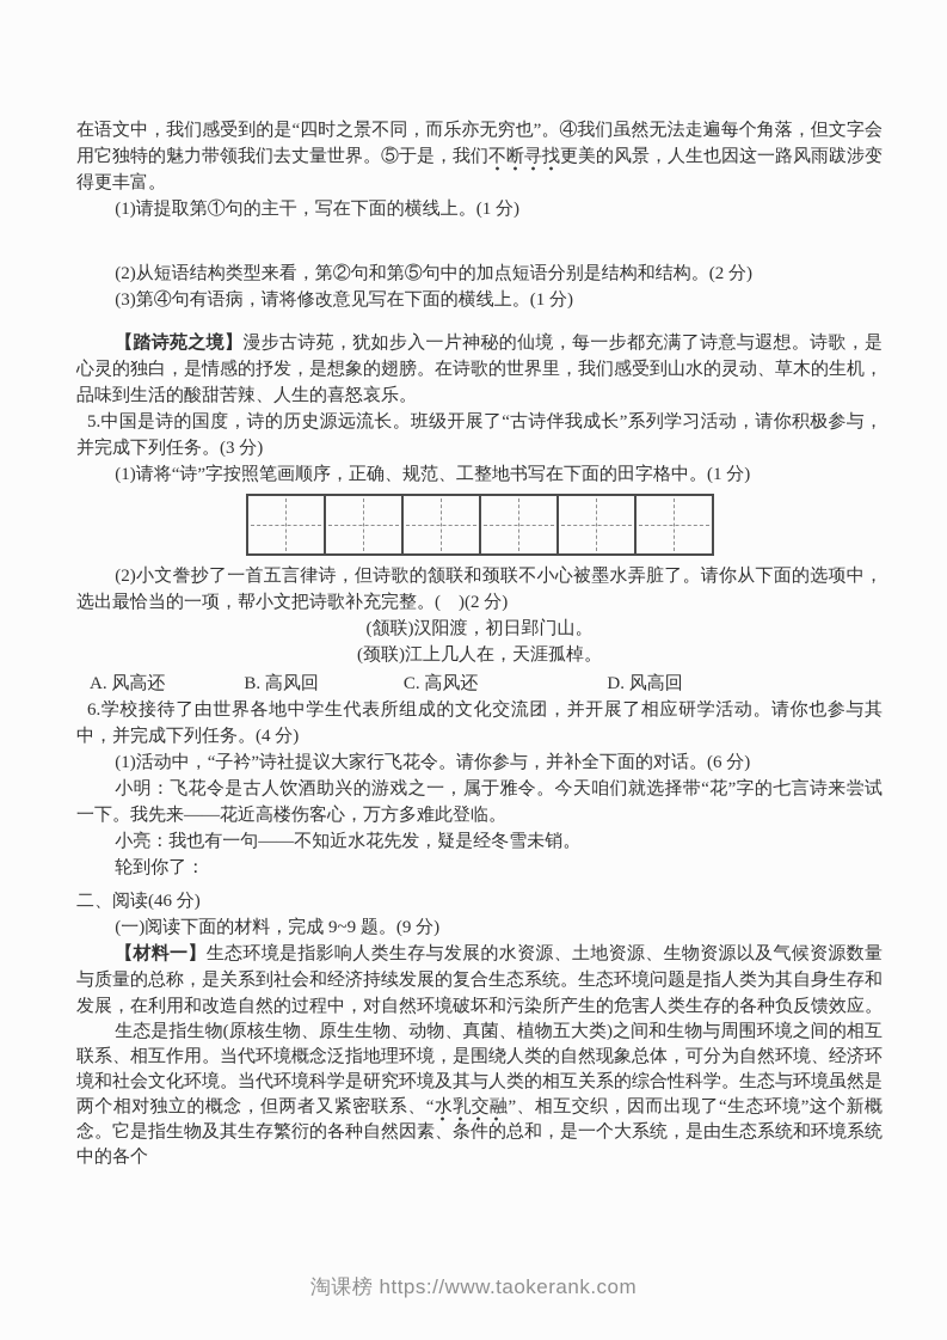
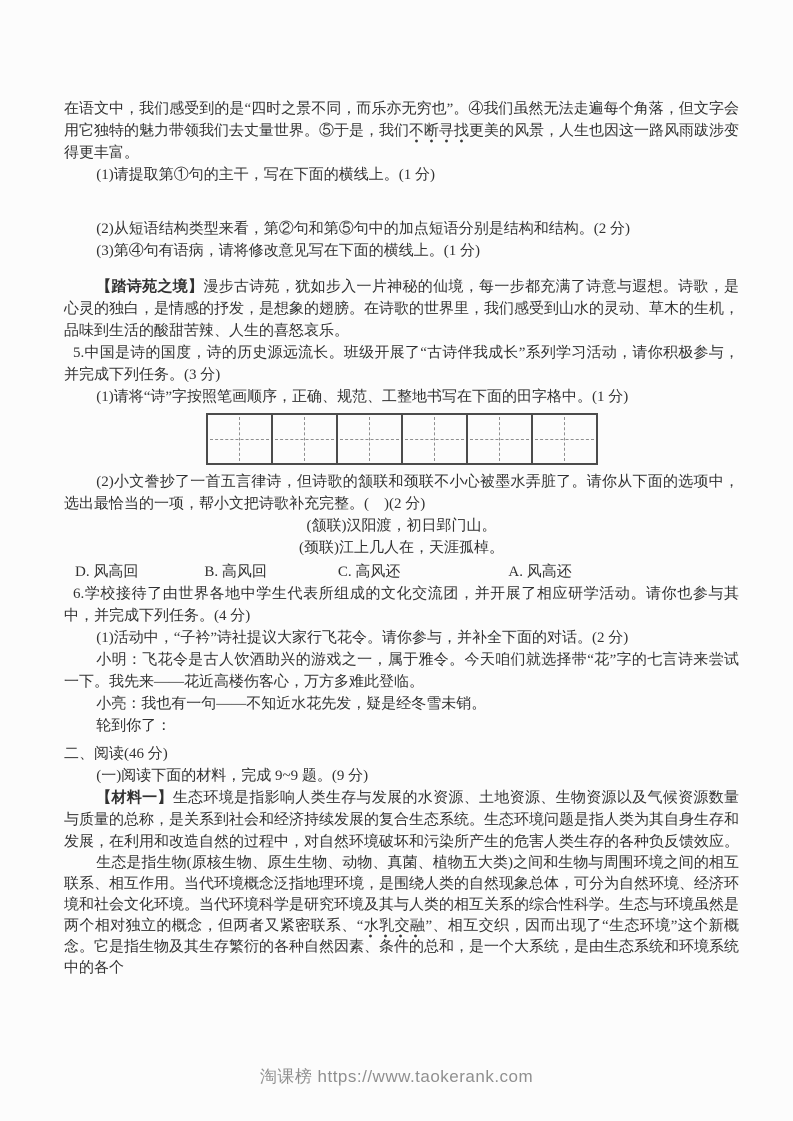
  在语文中，我们感受到的是“四时之景不同，而乐亦无穷也”。④我们虽然无法走遍每个角落，但文字会用它独特的魅力带领我们去丈量世界。⑤于是，我们不断寻找更美的风景，人生也因这一路风雨跋涉变得更丰富。
  (1)请提取第①句的主干，写在下面的横线上。(1 分)
  (2)从短语结构类型来看，第②句和第⑤句中的加点短语分别是结构和结构。(2 分)
  (3)第④句有语病，请将修改意见写在下面的横线上。(1 分)
  【踏诗苑之境】漫步古诗苑，犹如步入一片神秘的仙境，每一步都充满了诗意与遐想。诗歌，是心灵的独白，是情感的抒发，是想象的翅膀。在诗歌的世界里，我们感受到山水的灵动、草木的生机，品味到生活的酸甜苦辣、人生的喜怒哀乐。
  5.中国是诗的国度，诗的历史源远流长。班级开展了“古诗伴我成长”系列学习活动，请你积极参与，并完成下列任务。(3 分)
  (1)请将“诗”字按照笔画顺序，正确、规范、工整地书写在下面的田字格中。(1 分)
  (2)小文誊抄了一首五言律诗，但诗歌的颔联和颈联不小心被墨水弄脏了。请你从下面的选项中，选出最恰当的一项，帮小文把诗歌补充完整。( )(2 分)
  (颔联)汉阳渡，初日郢门山。
  (颈联)江上几人在，天涯孤棹。
- A. 风高还
+ D. 风高回
  B. 高风回
  C. 高风还
- D. 风高回
+ A. 风高还
  6.学校接待了由世界各地中学生代表所组成的文化交流团，并开展了相应研学活动。请你也参与其中，并完成下列任务。(4 分)
- (1)活动中，“子衿”诗社提议大家行飞花令。请你参与，并补全下面的对话。(6 分)
+ (1)活动中，“子衿”诗社提议大家行飞花令。请你参与，并补全下面的对话。(2 分)
  小明：飞花令是古人饮酒助兴的游戏之一，属于雅令。今天咱们就选择带“花”字的七言诗来尝试一下。我先来——花近高楼伤客心，万方多难此登临。
  小亮：我也有一句——不知近水花先发，疑是经冬雪未销。
  轮到你了：
  二、阅读(46 分)
  (一)阅读下面的材料，完成 9~9 题。(9 分)
  【材料一】生态环境是指影响人类生存与发展的水资源、土地资源、生物资源以及气候资源数量与质量的总称，是关系到社会和经济持续发展的复合生态系统。生态环境问题是指人类为其自身生存和发展，在利用和改造自然的过程中，对自然环境破坏和污染所产生的危害人类生存的各种负反馈效应。
  生态是指生物(原核生物、原生生物、动物、真菌、植物五大类)之间和生物与周围环境之间的相互联系、相互作用。当代环境概念泛指地理环境，是围绕人类的自然现象总体，可分为自然环境、经济环境和社会文化环境。当代环境科学是研究环境及其与人类的相互关系的综合性科学。生态与环境虽然是两个相对独立的概念，但两者又紧密联系、“水乳交融”、相互交织，因而出现了“生态环境”这个新概念。它是指生物及其生存繁衍的各种自然因素、条件的总和，是一个大系统，是由生态系统和环境系统中的各个
  淘课榜 https://www.taokerank.com
